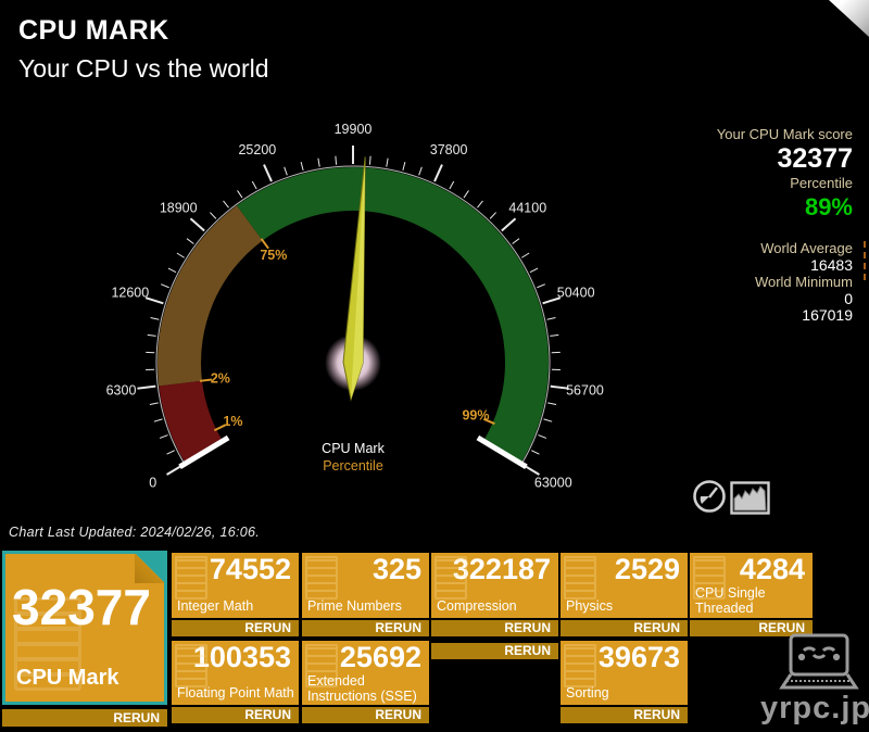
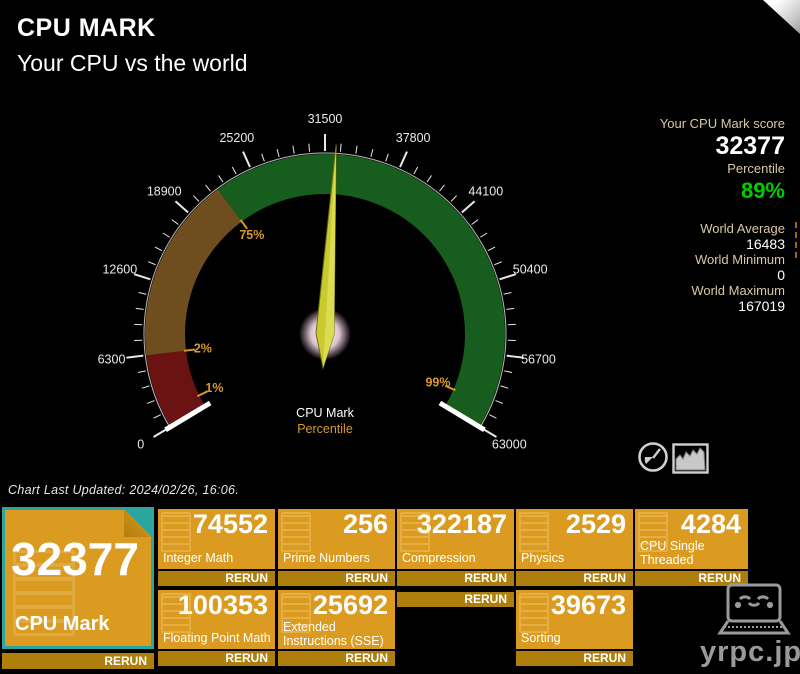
  CPU MARK
  Your CPU vs the world
  0
  6300
  12600
  18900
  25200
- 19900
+ 31500
  37800
  44100
  50400
  56700
  63000
  1%
  2%
  75%
  99%
  CPU Mark
  Percentile
  Your CPU Mark score
  32377
  Percentile
  89%
  World Average
  16483
  World Minimum
  0
+ World Maximum
  167019
  Chart Last Updated: 2024/02/26, 16:06.
  32377
  CPU Mark
  RERUN
  74552
  Integer Math
  RERUN
- 325
+ 256
  Prime Numbers
  RERUN
  322187
  Compression
  RERUN
  2529
  Physics
  RERUN
  4284
  CPU Single Threaded
  RERUN
  100353
  Floating Point Math
  RERUN
  25692
  Extended Instructions (SSE)
  RERUN
  RERUN
  39673
  Sorting
  RERUN
  yrpc.jp
